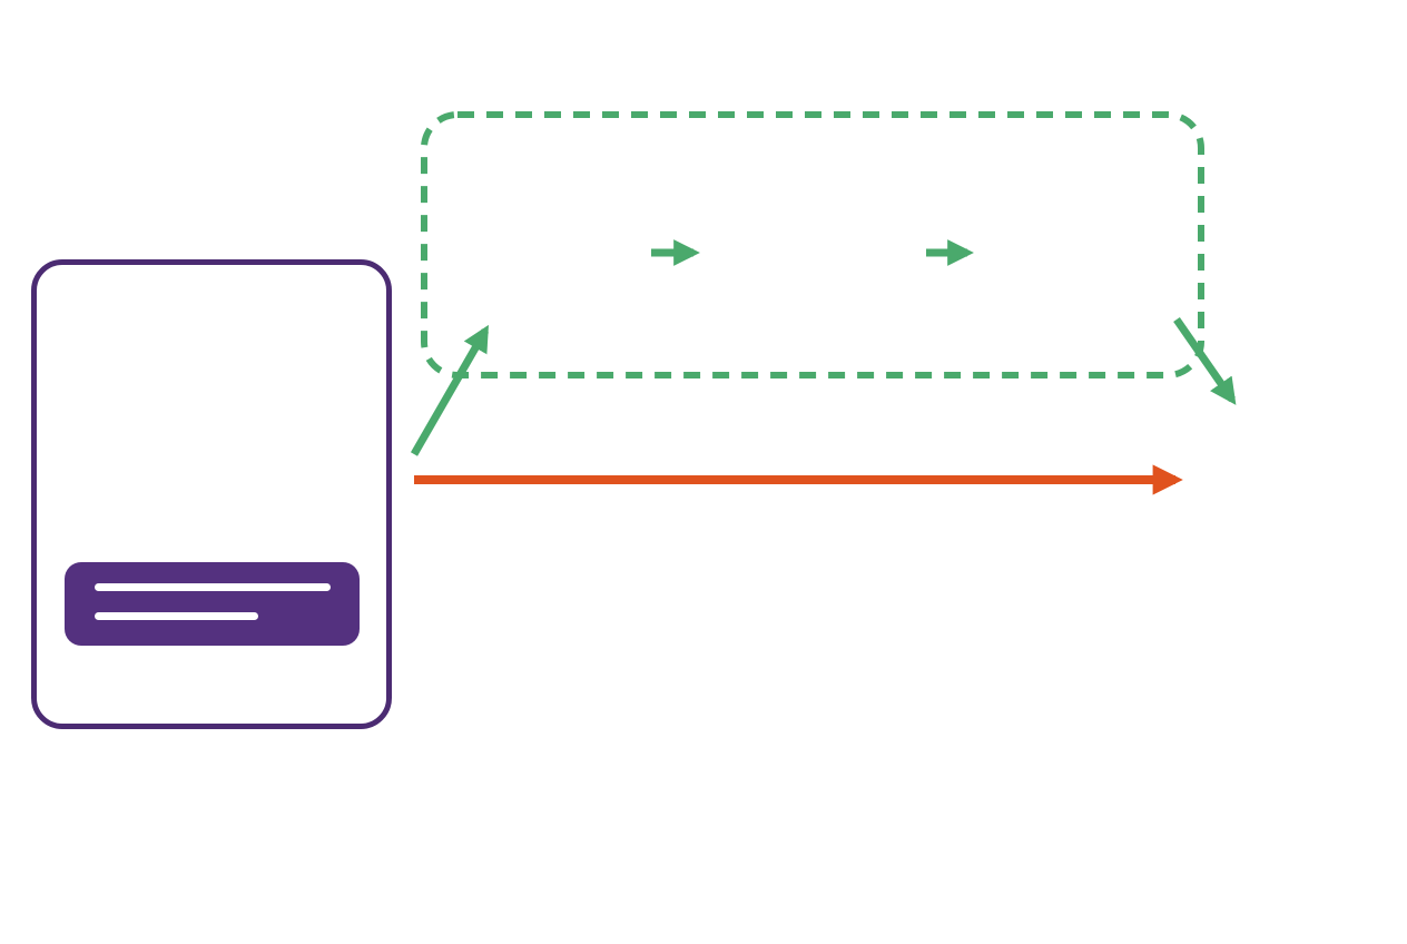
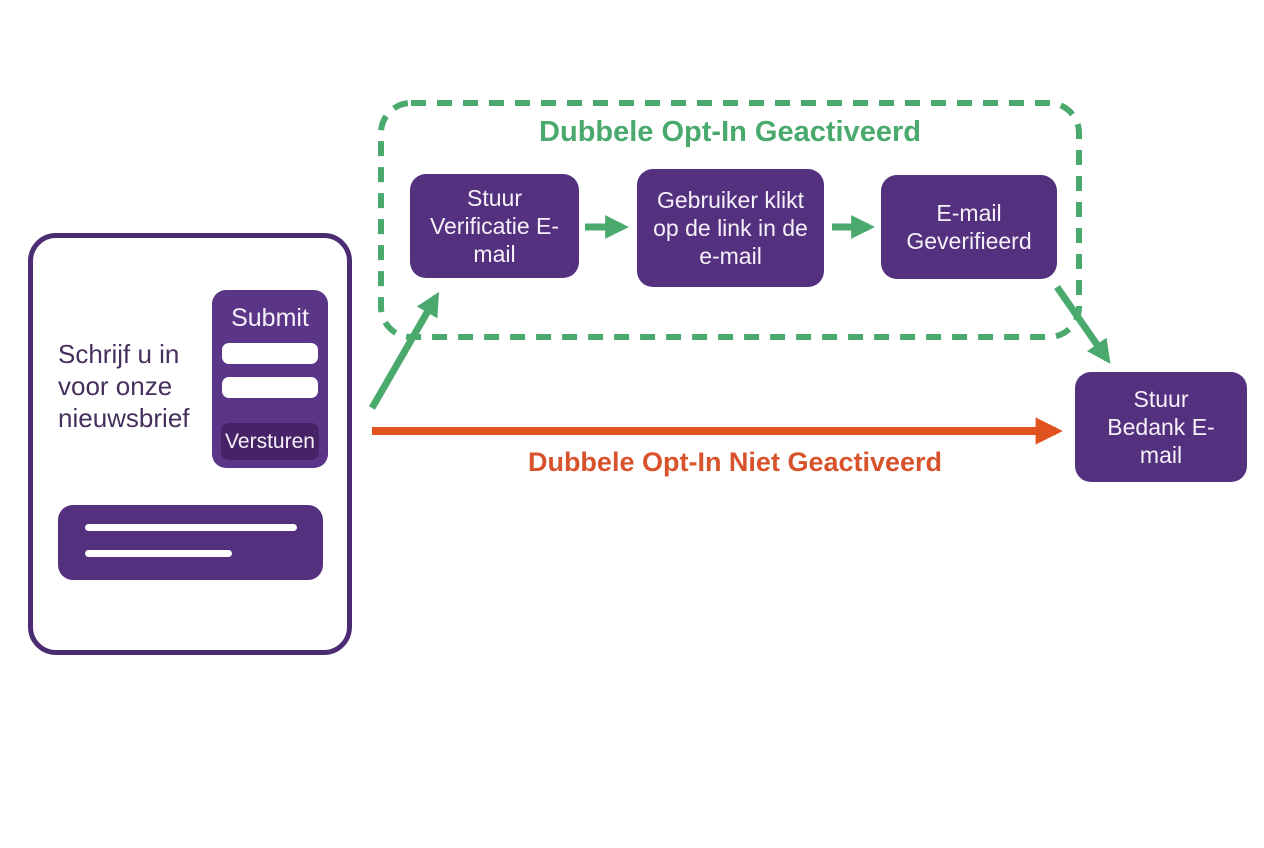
+ Schrijf u in voor onze nieuwsbrief
+ Submit
+ Versturen
+ Dubbele Opt-In Geactiveerd
+ Stuur Verificatie E-mail
+ Gebruiker klikt op de link in de e-mail
+ E-mail Geverifieerd
+ Stuur Bedank E-mail
+ Dubbele Opt-In Niet Geactiveerd
